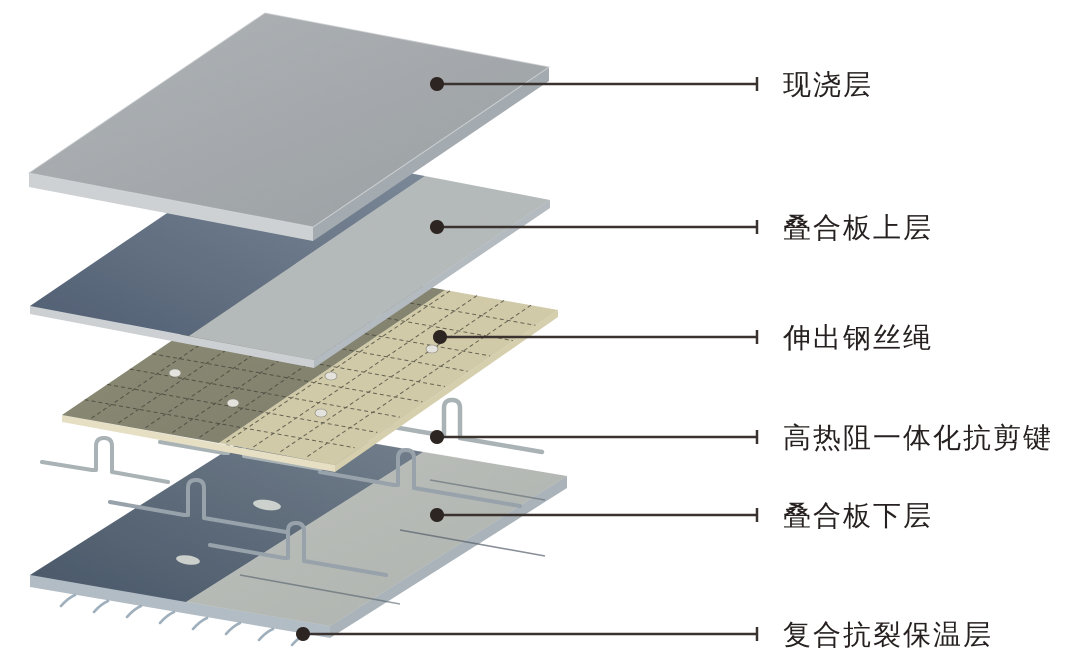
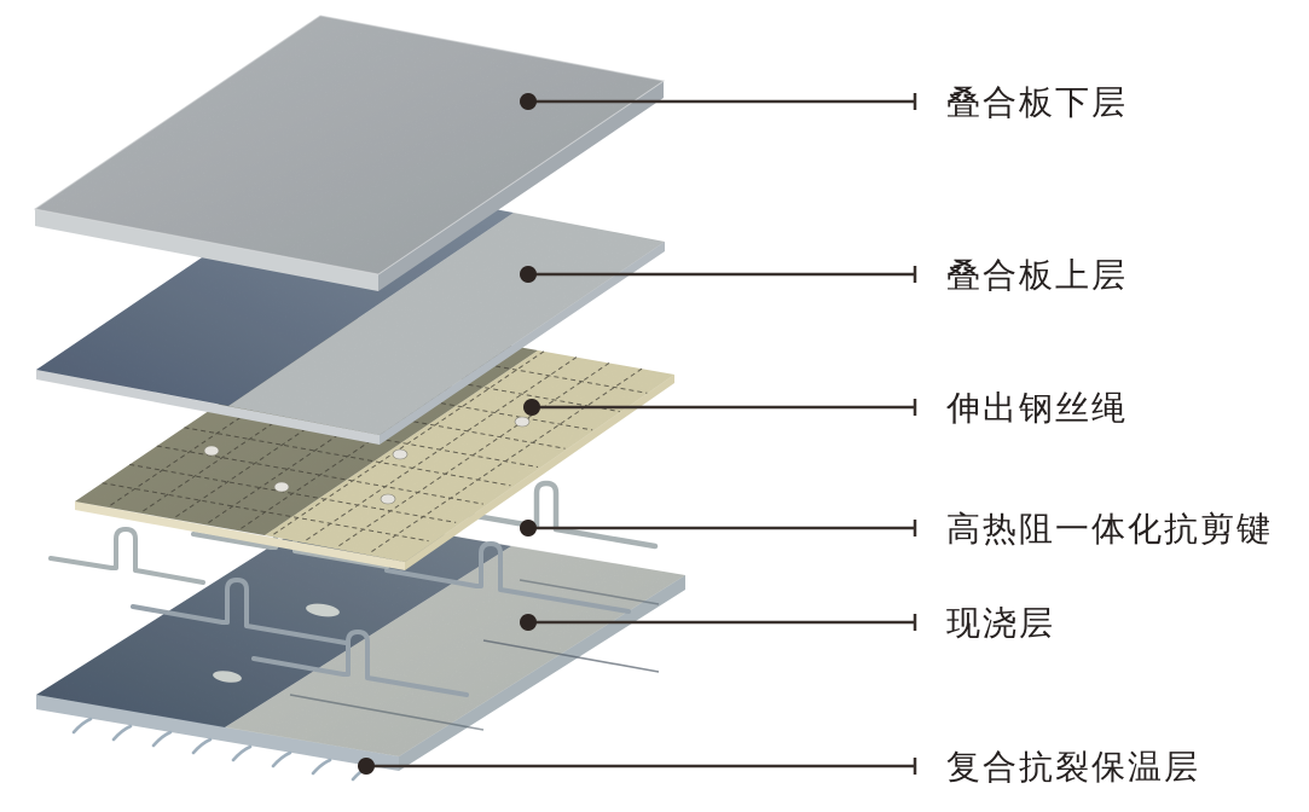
- 现浇层
+ 叠合板下层
  叠合板上层
  伸出钢丝绳
  高热阻一体化抗剪键
- 叠合板下层
+ 现浇层
  复合抗裂保温层
